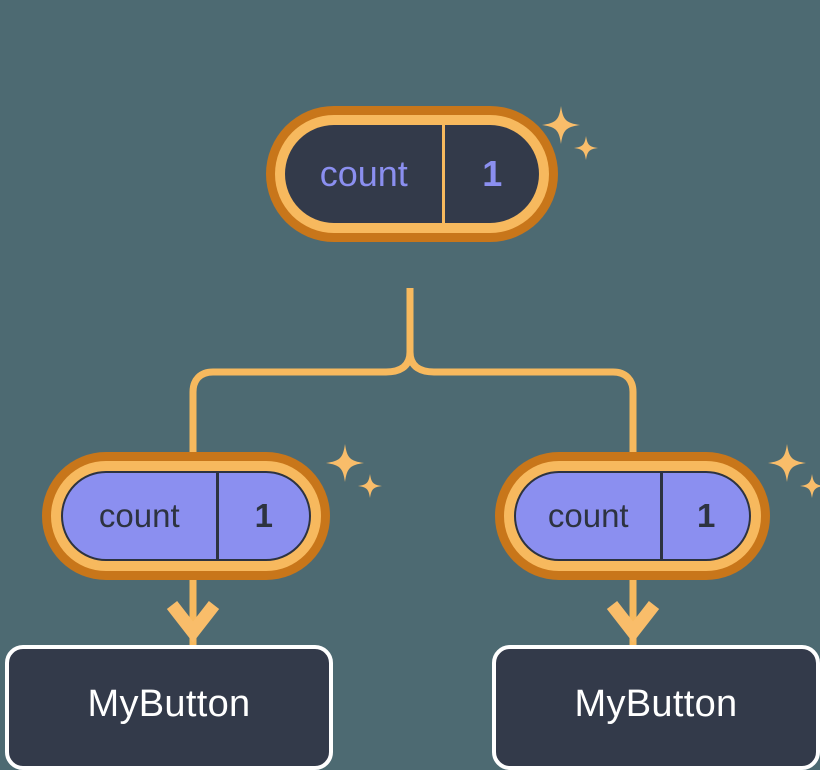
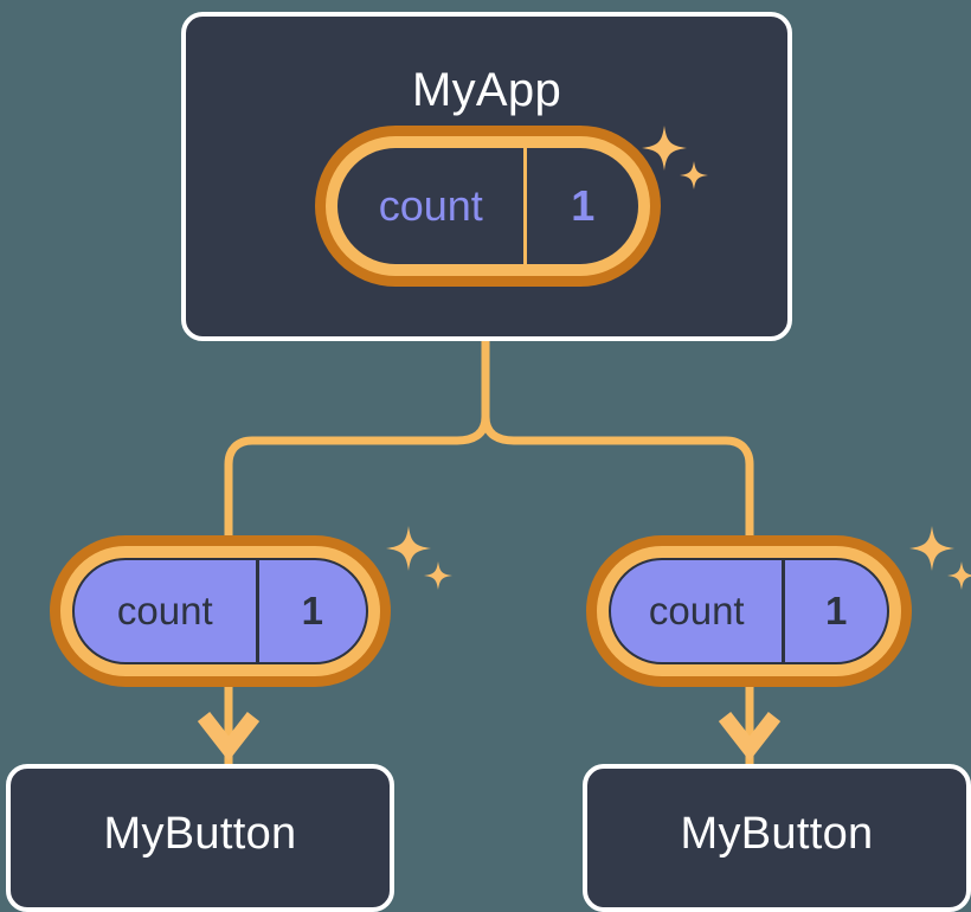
+ MyApp
  count
  1
  count
  1
  count
  1
  MyButton
  MyButton
